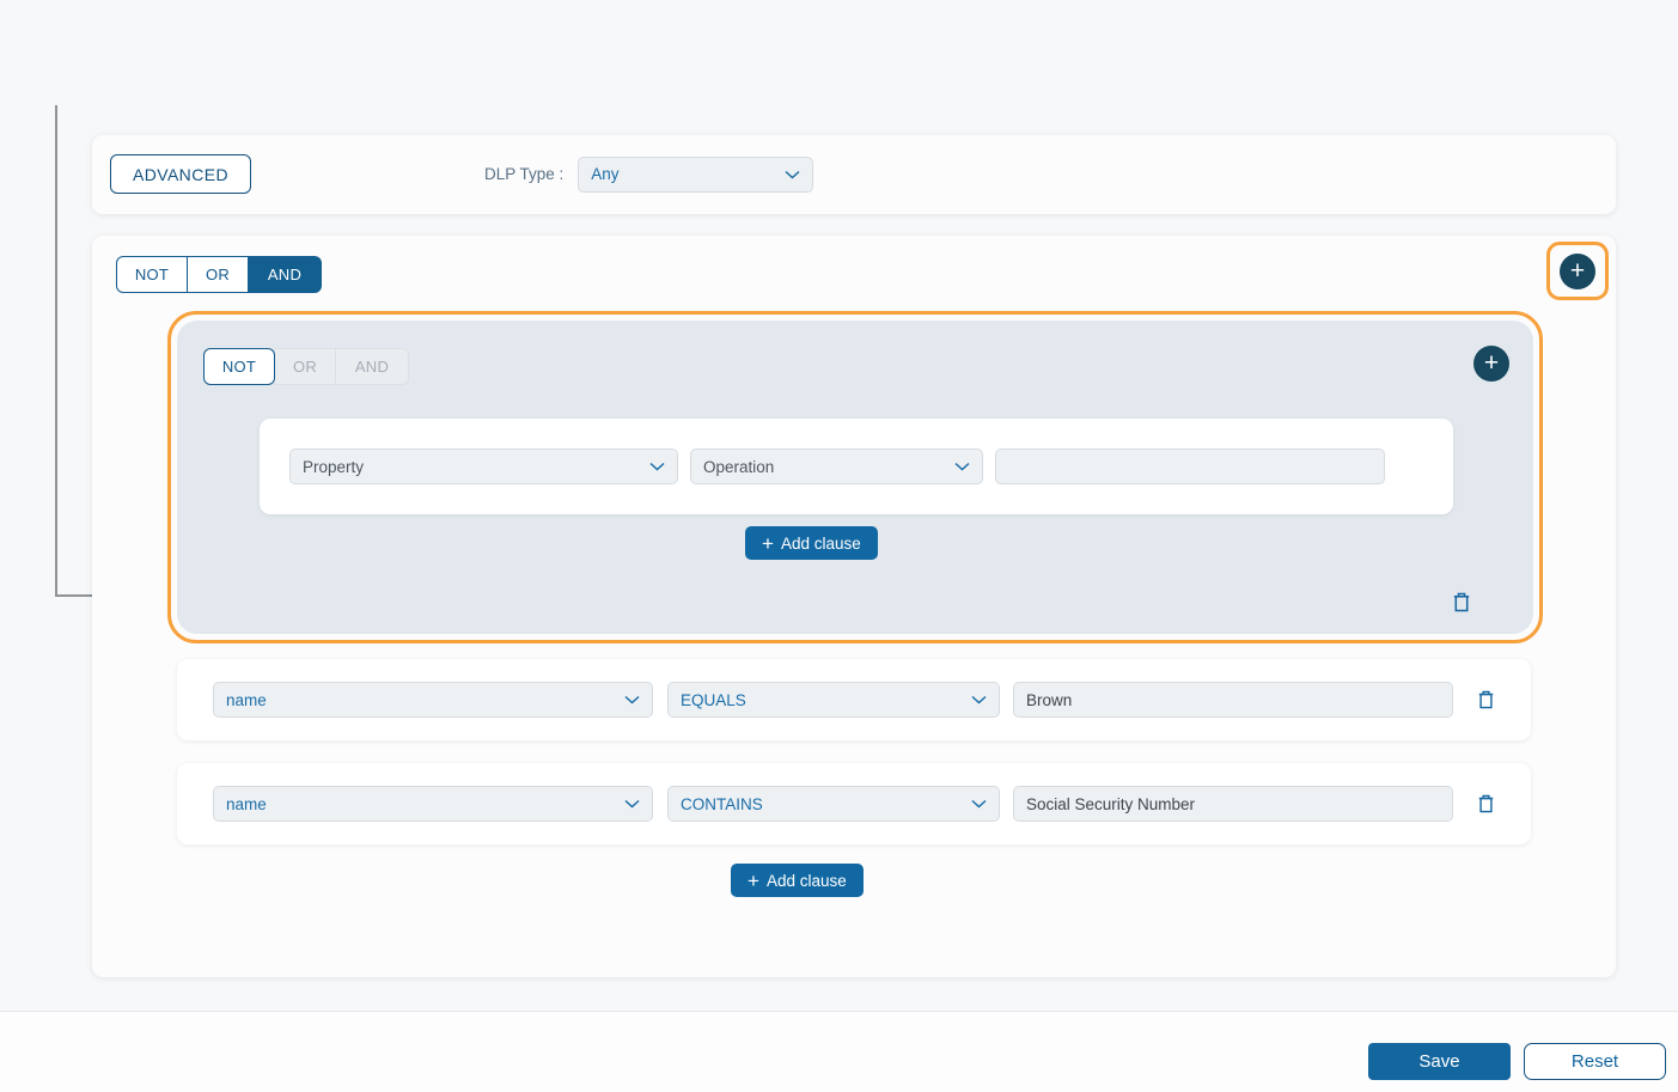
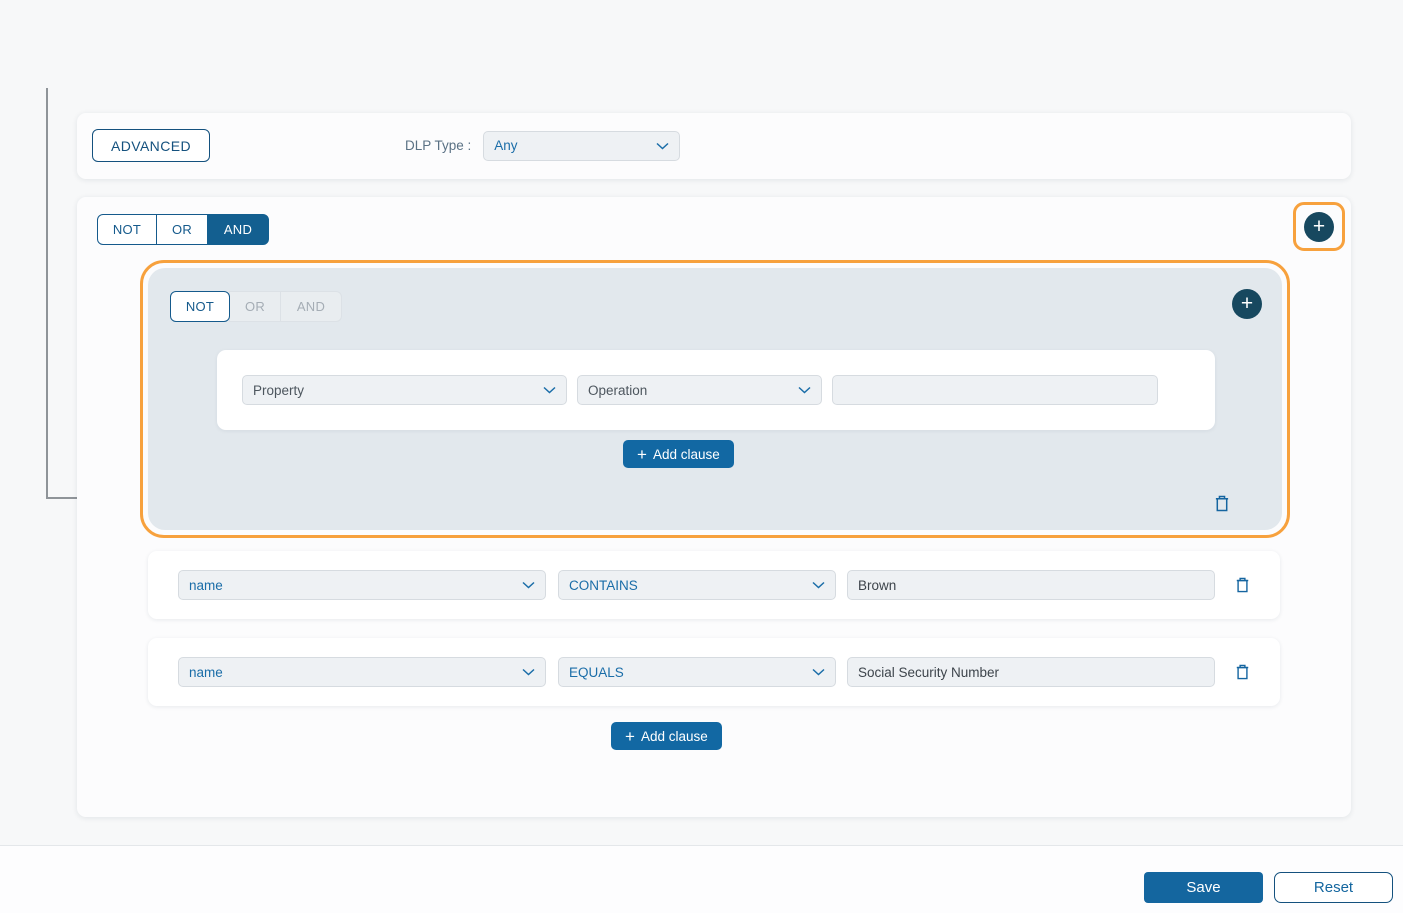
  ADVANCED
  DLP Type :
  Any
  NOT
  OR
  AND
  +
  NOT
  OR
  AND
  +
  Property
  Operation
  +
  Add clause
  name
- EQUALS
+ CONTAINS
  Brown
  name
- CONTAINS
+ EQUALS
  Social Security Number
  +
  Add clause
  Save
  Reset
